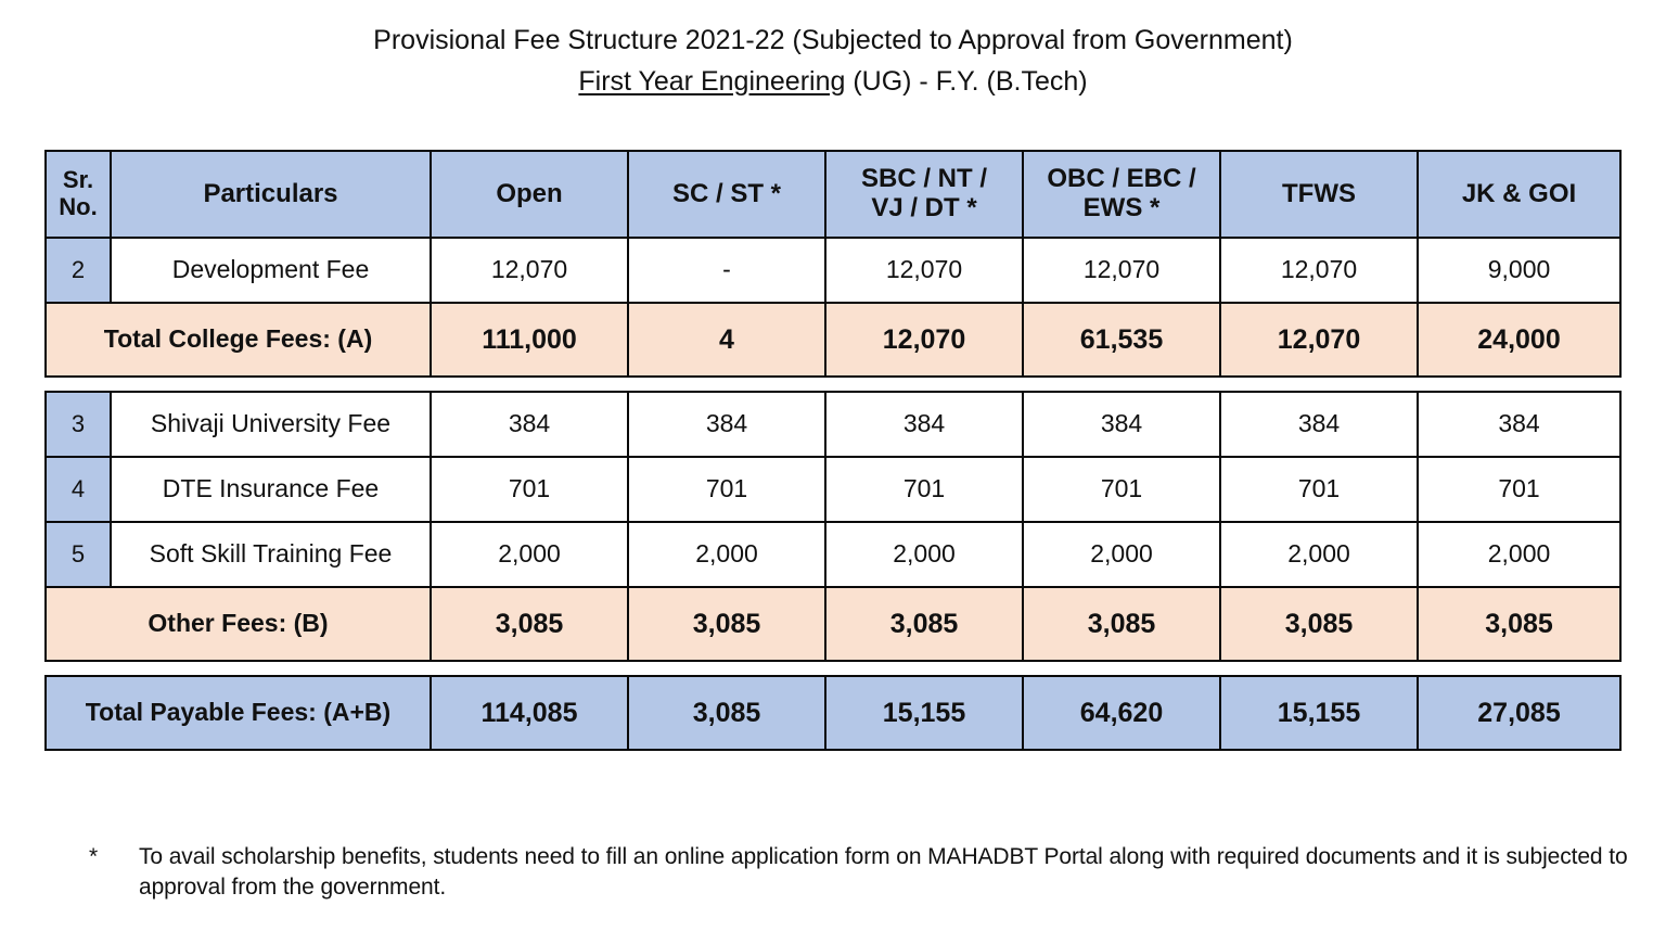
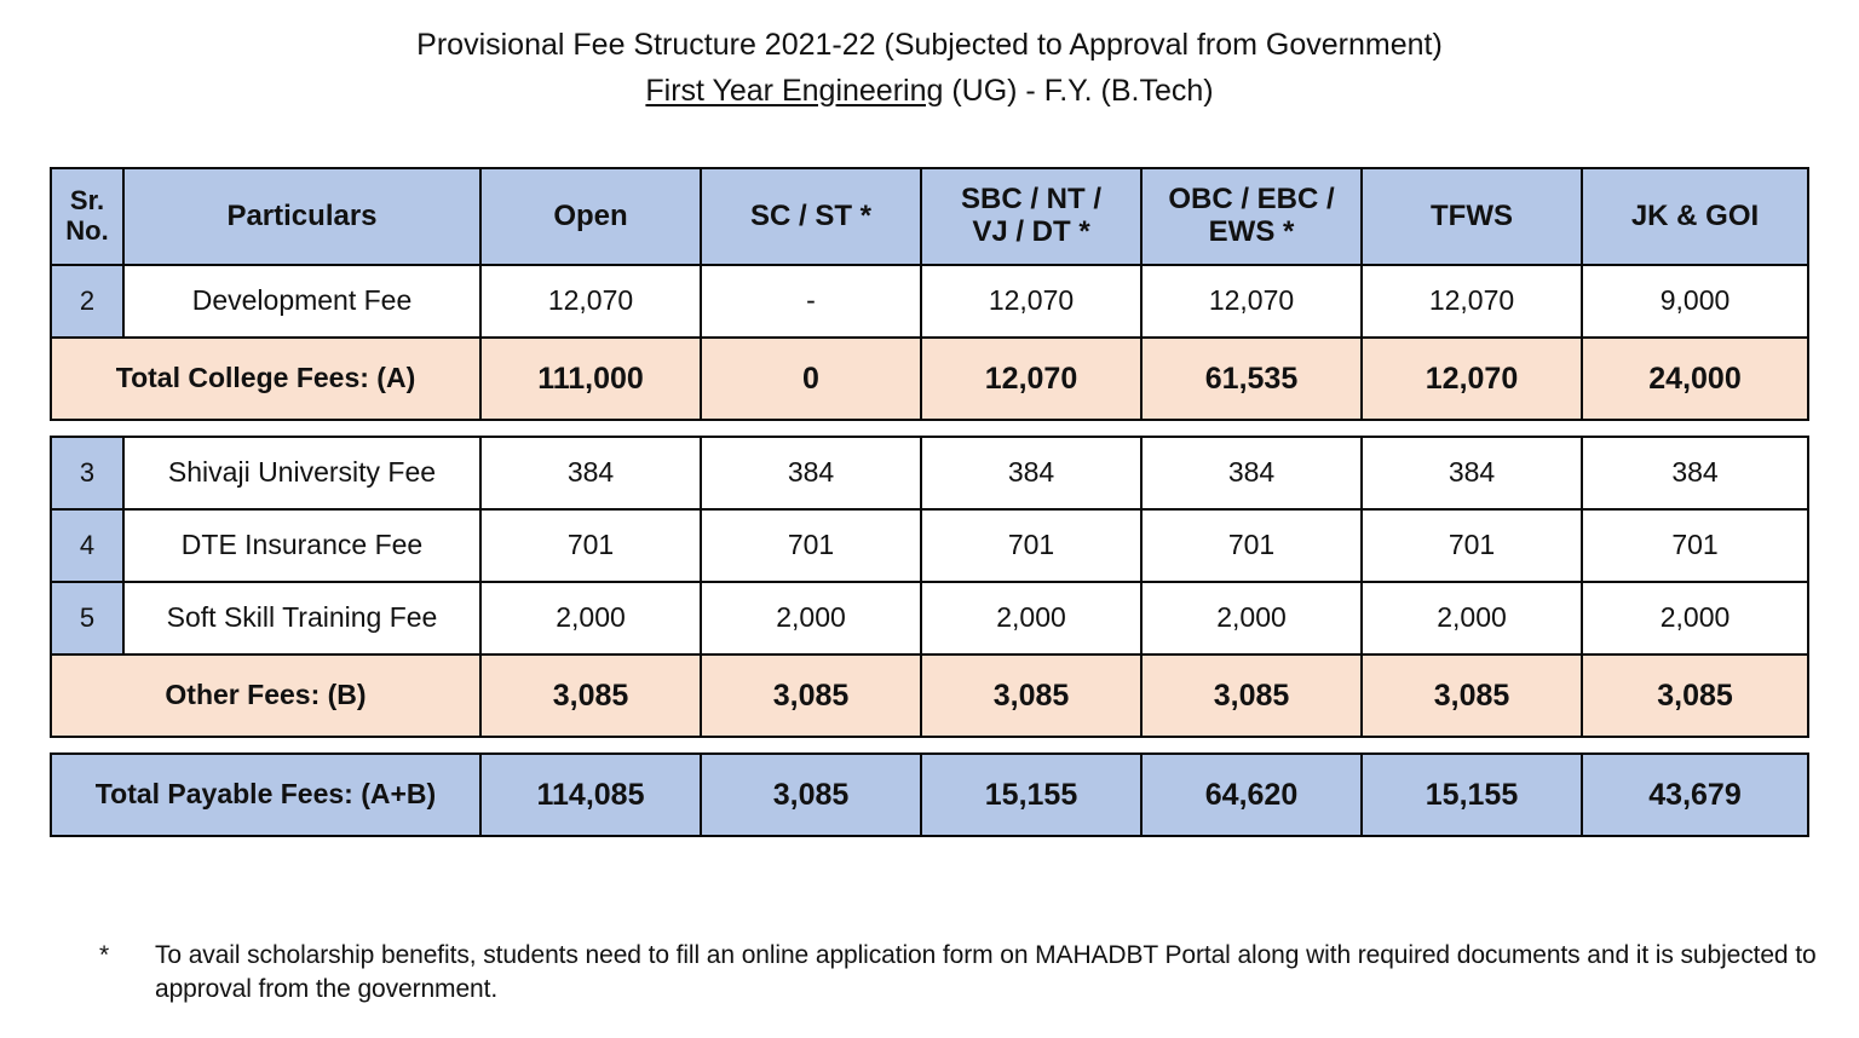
  Provisional Fee Structure 2021-22 (Subjected to Approval from Government)
  First Year Engineering (UG) - F.Y. (B.Tech)
  Sr. No.	Particulars	Open	SC / ST *	SBC / NT / VJ / DT *	OBC / EBC / EWS *	TFWS	JK & GOI
  2	Development Fee	12,070	-	12,070	12,070	12,070	9,000
- Total College Fees: (A)	111,000	4	12,070	61,535	12,070	24,000
+ Total College Fees: (A)	111,000	0	12,070	61,535	12,070	24,000
  3	Shivaji University Fee	384	384	384	384	384	384
  4	DTE Insurance Fee	701	701	701	701	701	701
  5	Soft Skill Training Fee	2,000	2,000	2,000	2,000	2,000	2,000
  Other Fees: (B)	3,085	3,085	3,085	3,085	3,085	3,085
- Total Payable Fees: (A+B)	114,085	3,085	15,155	64,620	15,155	27,085
+ Total Payable Fees: (A+B)	114,085	3,085	15,155	64,620	15,155	43,679
  *
  To avail scholarship benefits, students need to fill an online application form on MAHADBT Portal along with required documents and it is subjected to approval from the government.
